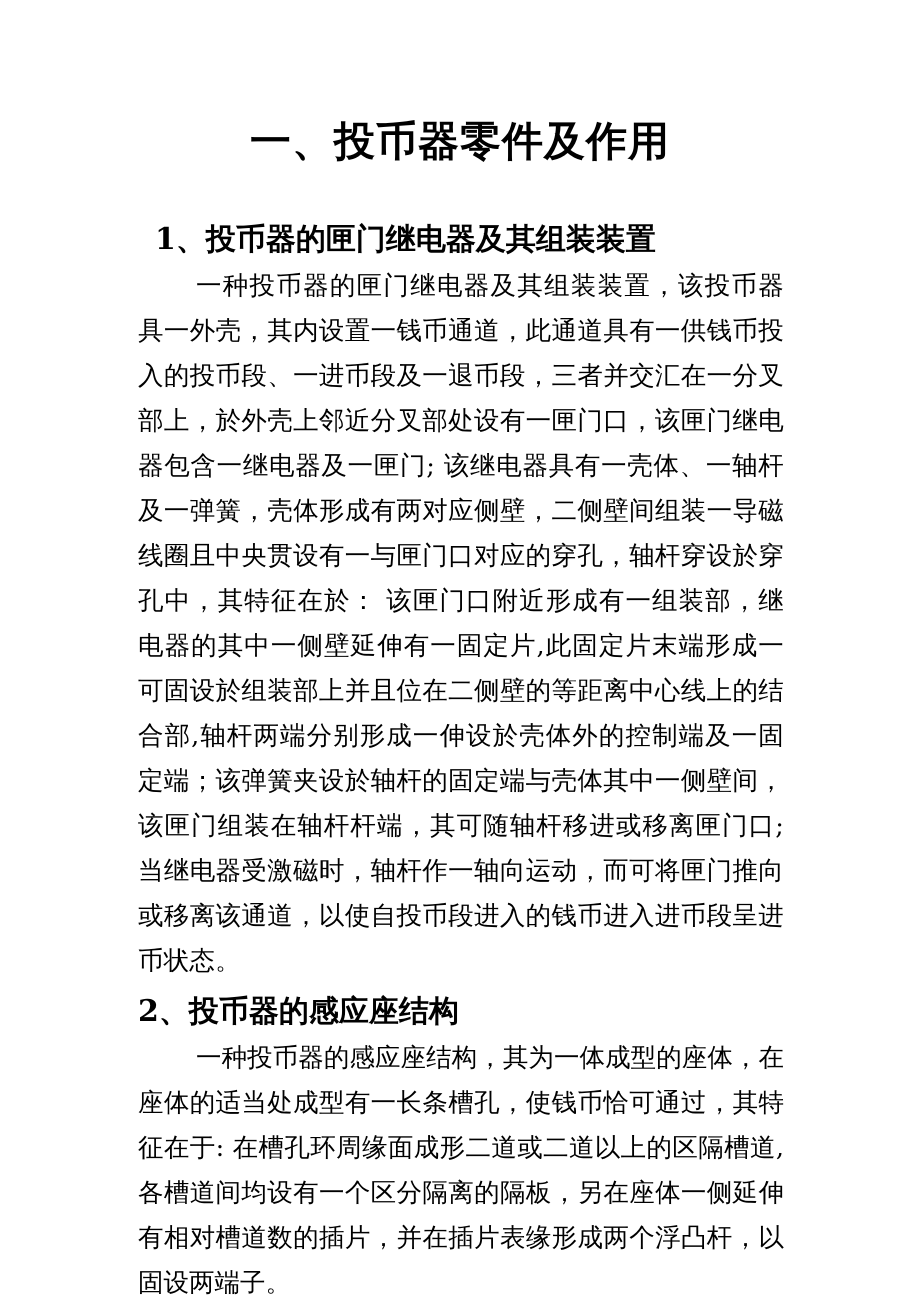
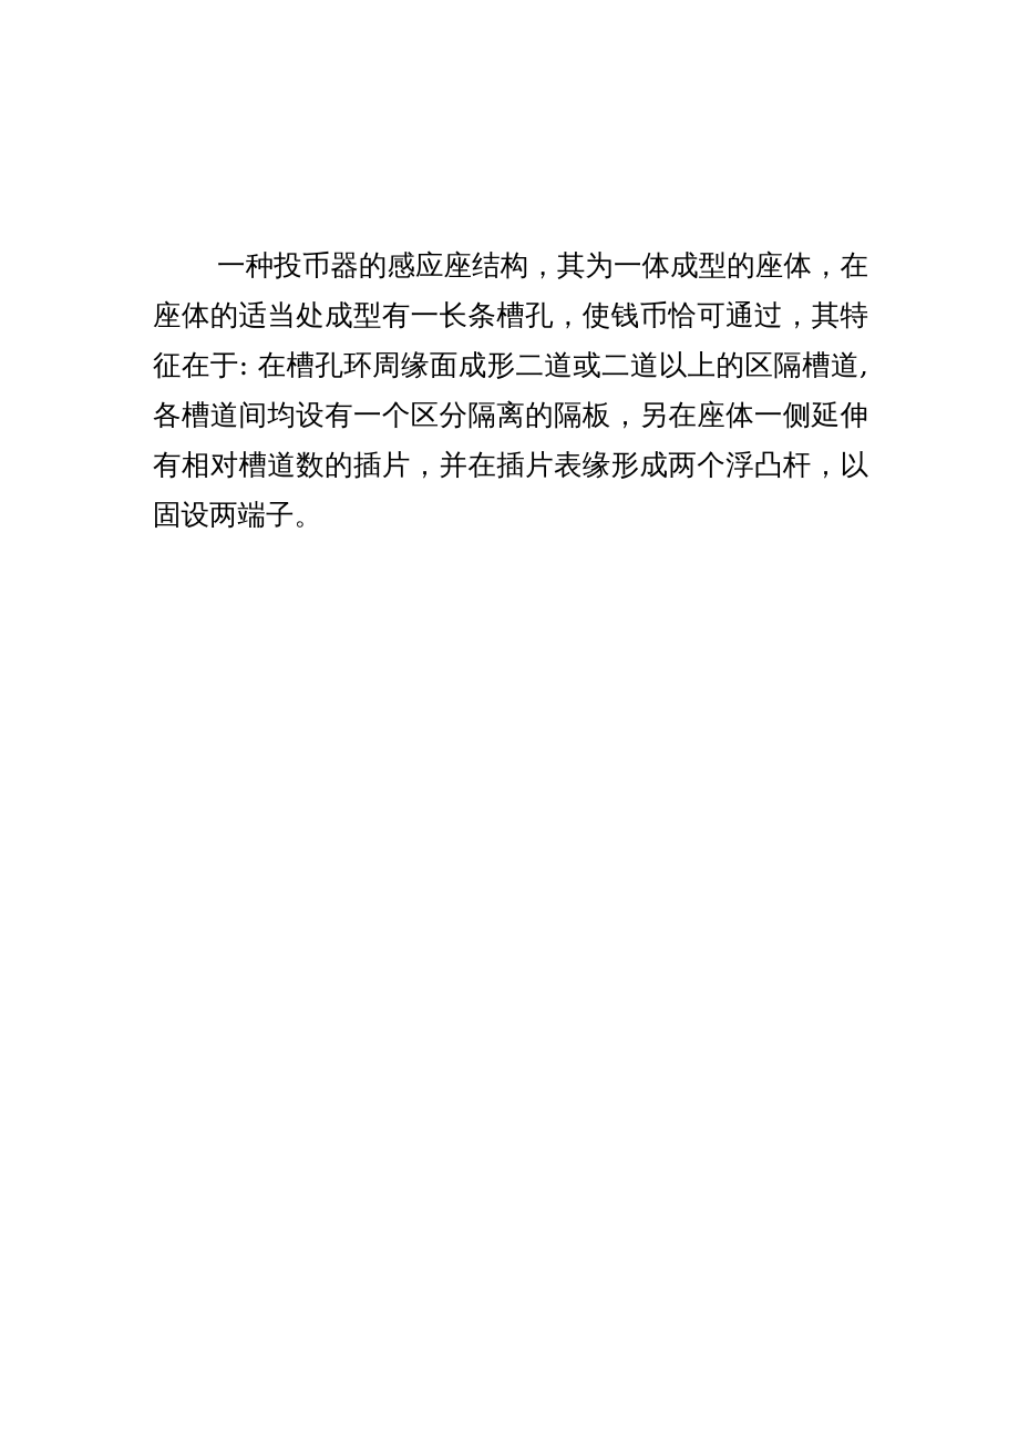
- 一、投币器零件及作用
- 1、投币器的匣门继电器及其组装装置
- 一种投币器的匣门继电器及其组装装置，该投币器具一外壳，其内设置一钱币通道，此通道具有一供钱币投入的投币段、一进币段及一退币段，三者并交汇在一分叉部上，於外壳上邻近分叉部处设有一匣门口，该匣门继电器包含一继电器及一匣门; 该继电器具有一壳体、一轴杆及一弹簧，壳体形成有两对应侧壁，二侧壁间组装一导磁线圈且中央贯设有一与匣门口对应的穿孔，轴杆穿设於穿孔中，其特征在於： 该匣门口附近形成有一组装部，继电器的其中一侧壁延伸有一固定片,此固定片末端形成一可固设於组装部上并且位在二侧壁的等距离中心线上的结合部,轴杆两端分别形成一伸设於壳体外的控制端及一固定端；该弹簧夹设於轴杆的固定端与壳体其中一侧壁间，该匣门组装在轴杆杆端，其可随轴杆移进或移离匣门口; 当继电器受激磁时，轴杆作一轴向运动，而可将匣门推向或移离该通道，以使自投币段进入的钱币进入进币段呈进币状态。
- 2、投币器的感应座结构
  一种投币器的感应座结构，其为一体成型的座体，在座体的适当处成型有一长条槽孔，使钱币恰可通过，其特征在于: 在槽孔环周缘面成形二道或二道以上的区隔槽道,各槽道间均设有一个区分隔离的隔板，另在座体一侧延伸有相对槽道数的插片，并在插片表缘形成两个浮凸杆，以固设两端子。
